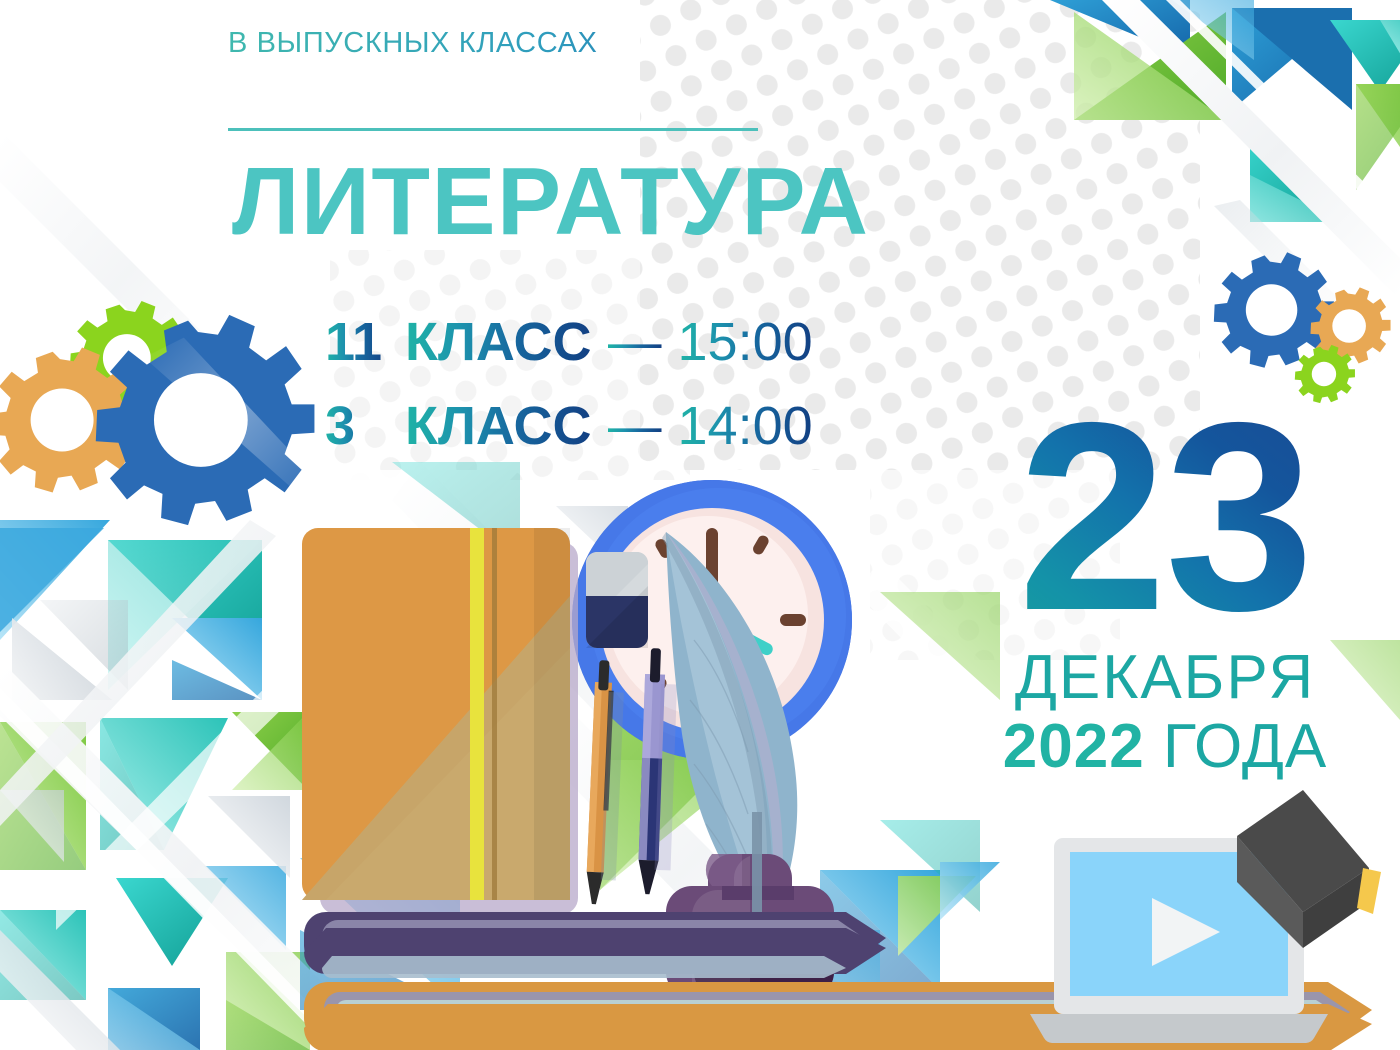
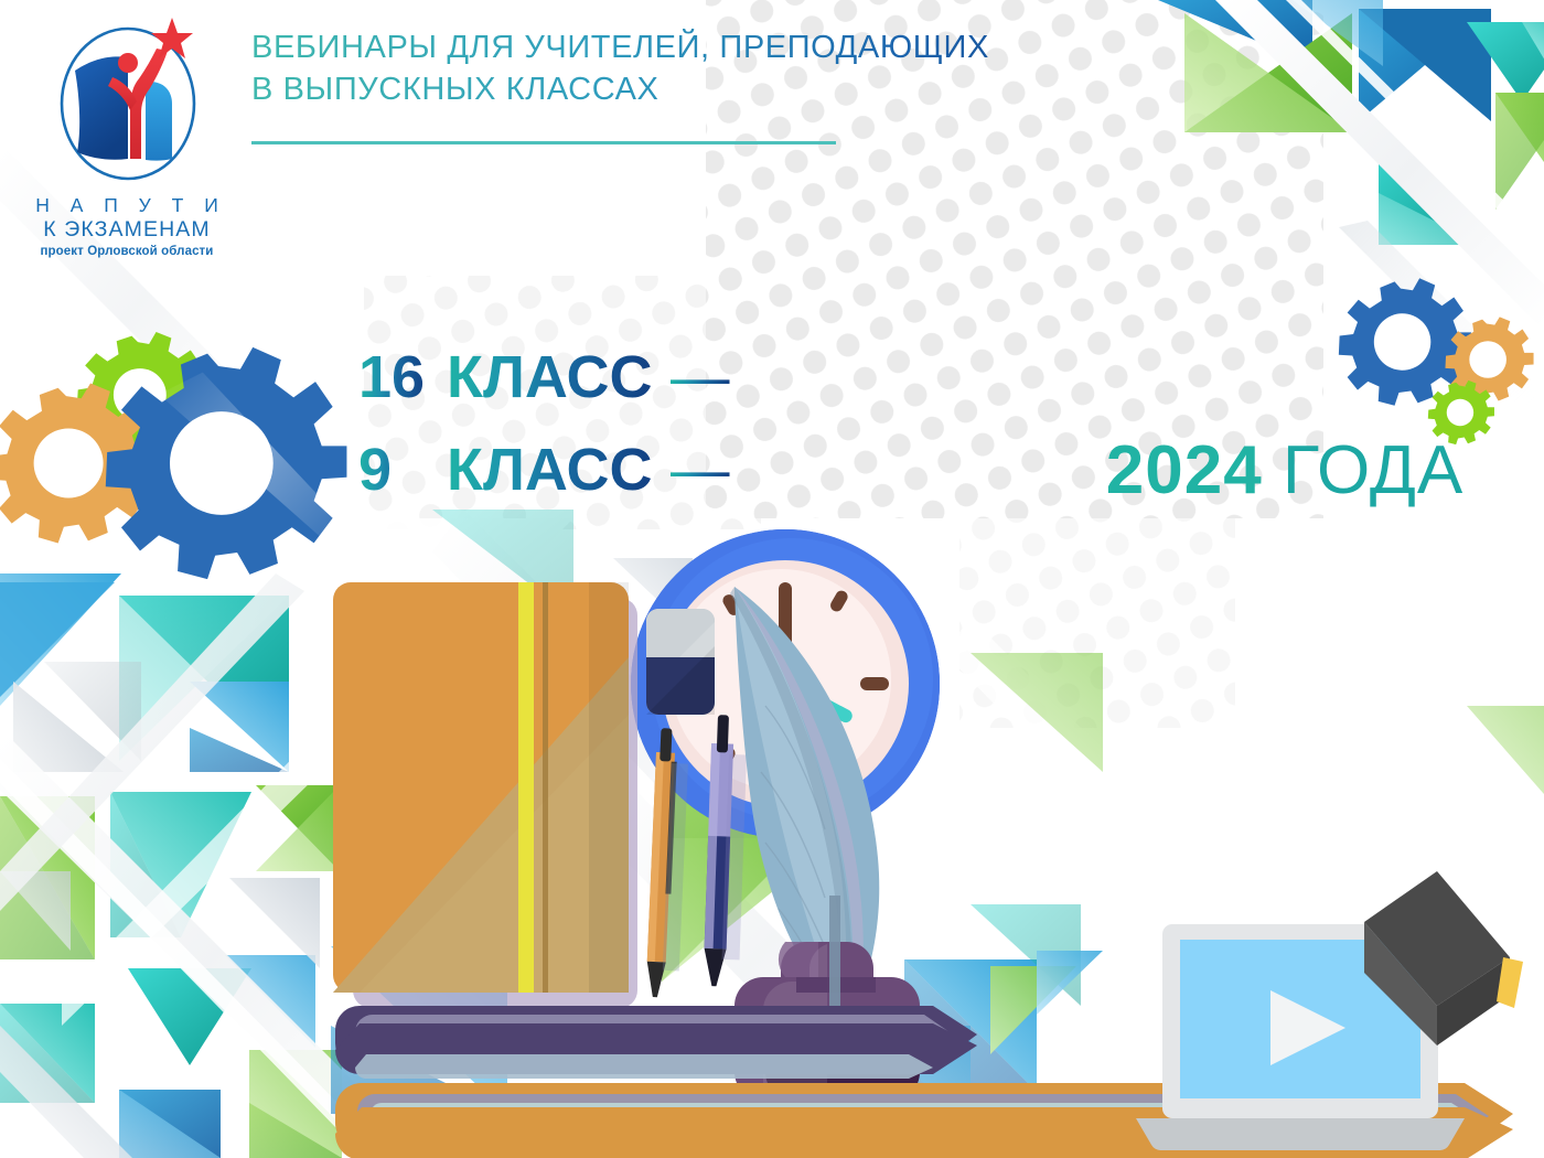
+ Н А П У Т И
+ К ЭКЗАМЕНАМ
+ проект Орловской области
+ ВЕБИНАРЫ ДЛЯ УЧИТЕЛЕЙ, ПРЕПОДАЮЩИХ
  В ВЫПУСКНЫХ КЛАССАХ
- ЛИТЕРАТУРА
- 11
+ 16
  КЛАСС
  —
- 15:00
- 3
+ 9
  КЛАСС
  —
- 14:00
- 23
- ДЕКАБРЯ
- 2022 ГОДА
+ 2024 ГОДА
